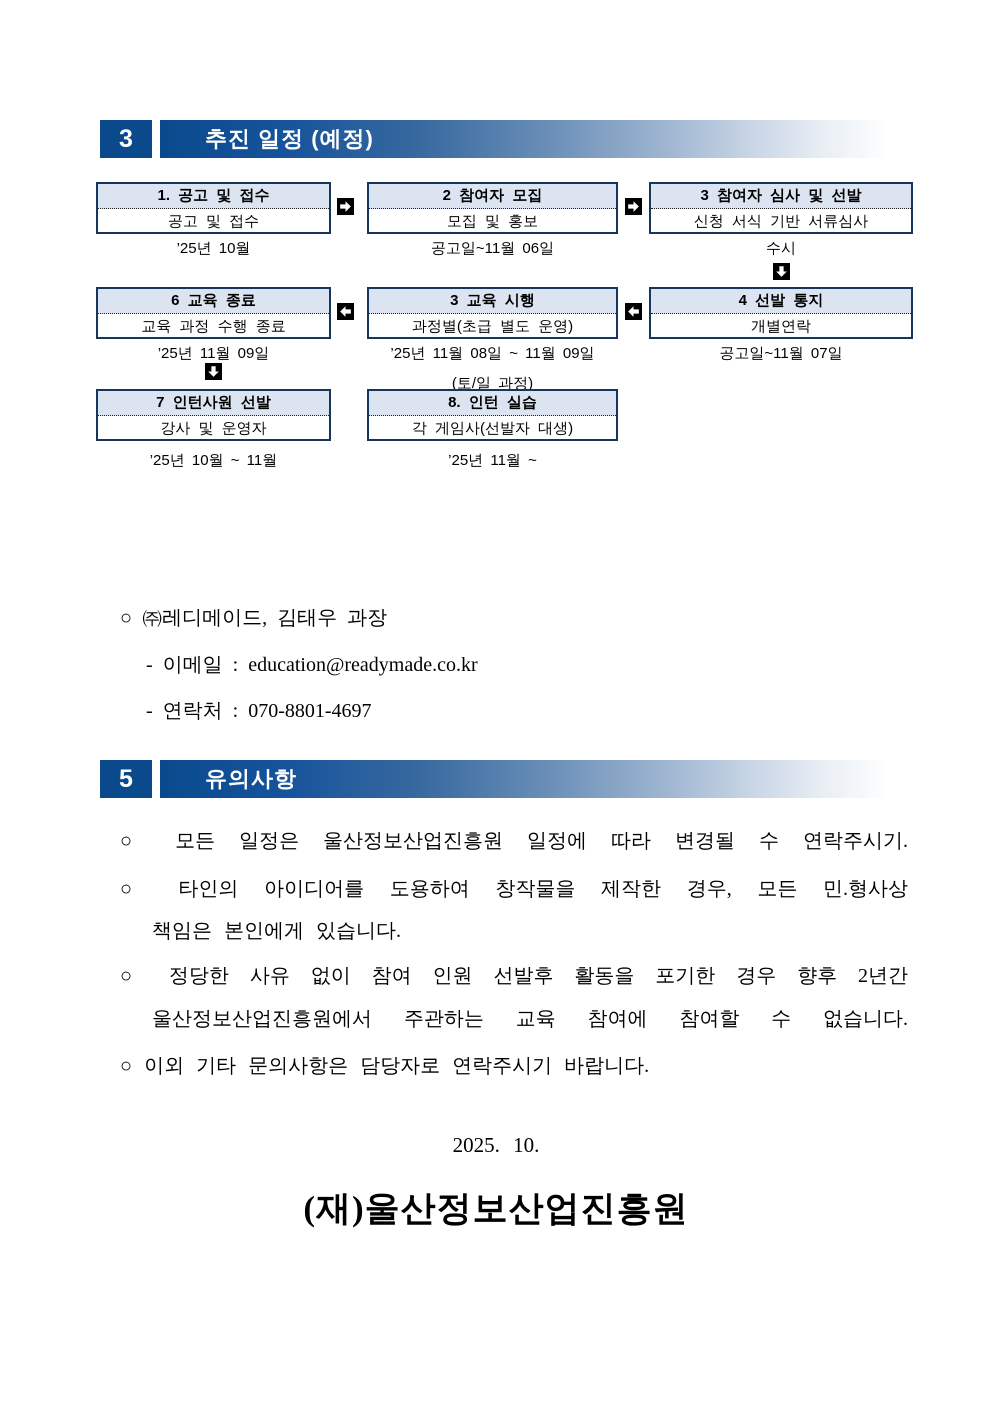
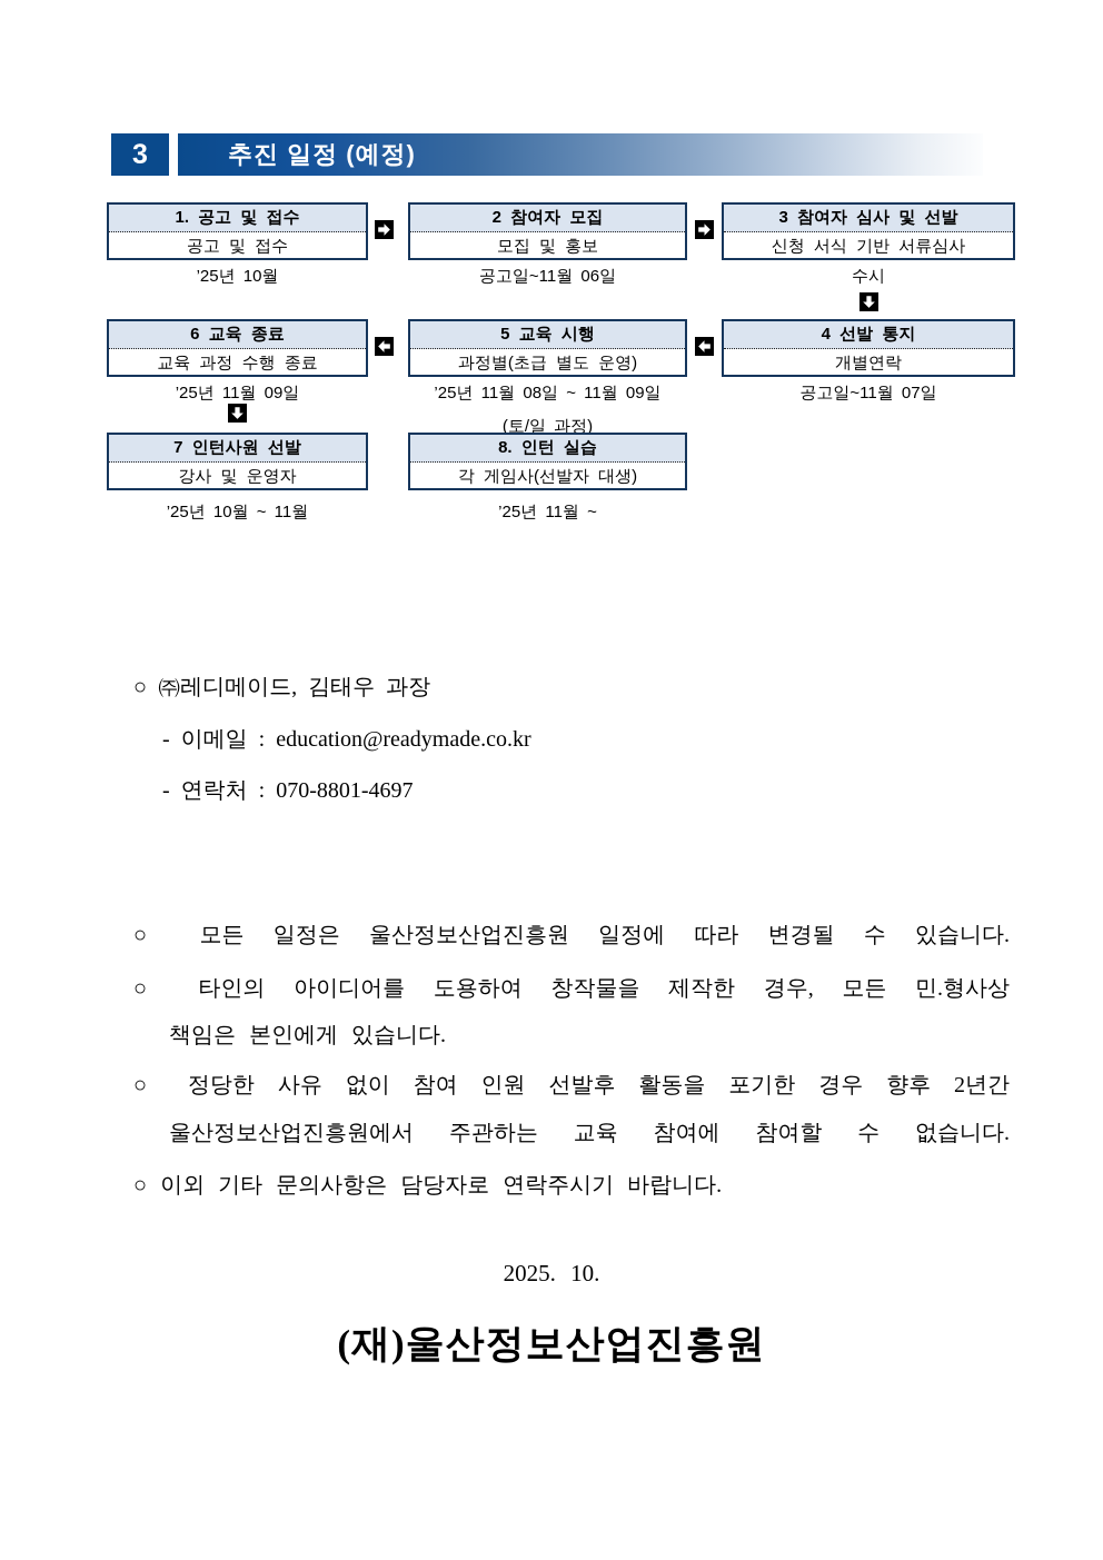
  3
  추진 일정 (예정)
  1. 공고 및 접수
  공고 및 접수
  ’25년 10월
  2 참여자 모집
  모집 및 홍보
  공고일~11월 06일
  3 참여자 심사 및 선발
  신청 서식 기반 서류심사
  수시
  6 교육 종료
  교육 과정 수행 종료
  ’25년 11월 09일
- 3 교육 시행
+ 5 교육 시행
  과정별(초급 별도 운영)
  ’25년 11월 08일 ~ 11월 09일
  (토/일 과정)
  4 선발 통지
  개별연락
  공고일~11월 07일
  7 인턴사원 선발
  강사 및 운영자
  ’25년 10월 ~ 11월
  8. 인턴 실습
  각 게임사(선발자 대생)
  ’25년 11월 ~
  ○ ㈜레디메이드, 김태우 과장
  - 이메일 : education@readymade.co.kr
  - 연락처 : 070-8801-4697
- 5
- 유의사항
- ○ 모든 일정은 울산정보산업진흥원 일정에 따라 변경될 수 연락주시기.
+ ○ 모든 일정은 울산정보산업진흥원 일정에 따라 변경될 수 있습니다.
  ○ 타인의 아이디어를 도용하여 창작물을 제작한 경우, 모든 민.형사상
  책임은 본인에게 있습니다.
  ○ 정당한 사유 없이 참여 인원 선발후 활동을 포기한 경우 향후 2년간
  울산정보산업진흥원에서 주관하는 교육 참여에 참여할 수 없습니다.
  ○ 이외 기타 문의사항은 담당자로 연락주시기 바랍니다.
  2025. 10.
  (재)울산정보산업진흥원
